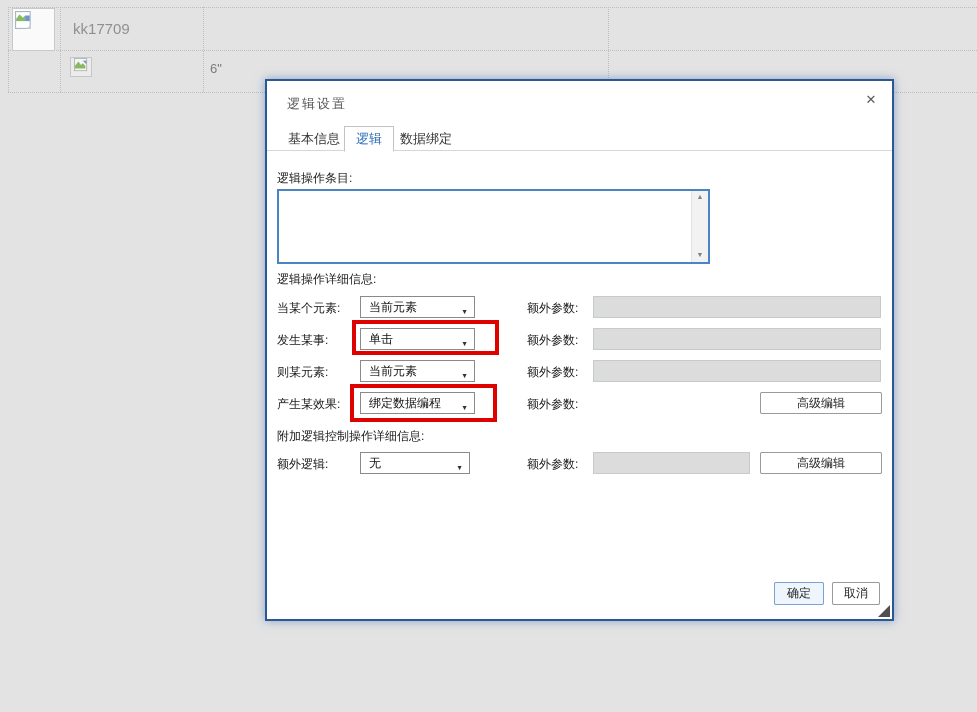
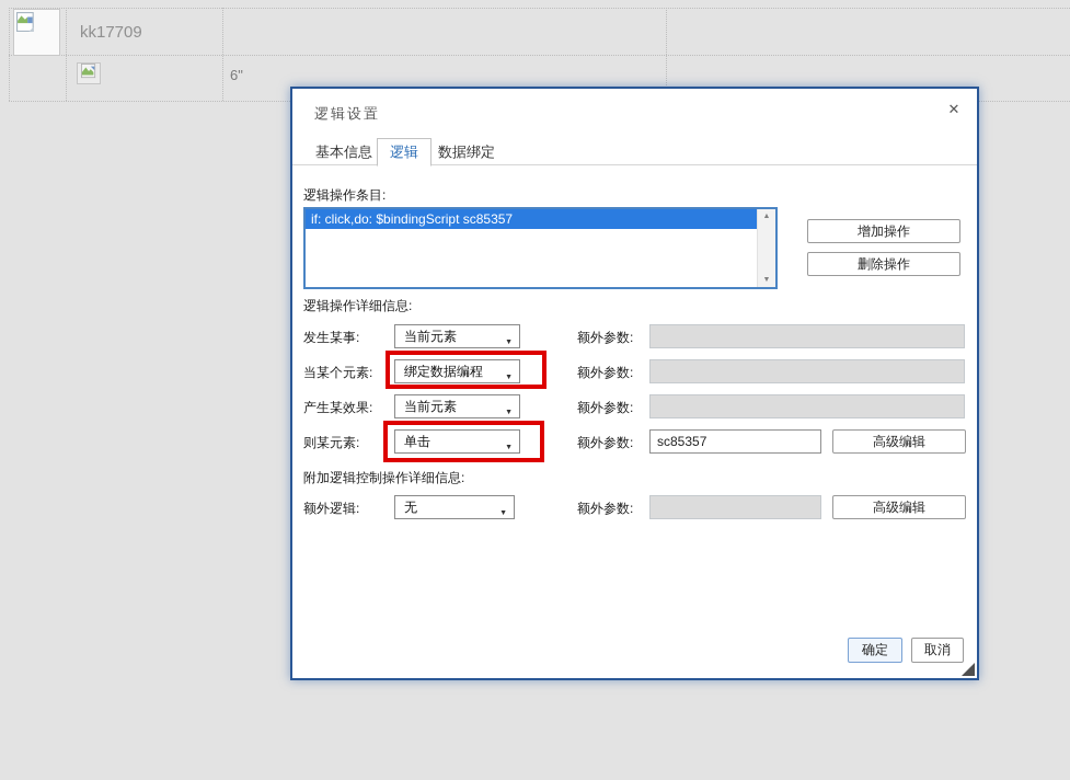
  kk17709
  6"
  逻辑设置
  ✕
  基本信息
  逻辑
  数据绑定
  逻辑操作条目:
+ if: click,do: $bindingScript sc85357
+ 增加操作
+ 删除操作
  逻辑操作详细信息:
- 当某个元素:
+ 发生某事:
  当前元素
  额外参数:
- 发生某事:
+ 当某个元素:
- 单击
+ 绑定数据编程
  额外参数:
- 则某元素:
+ 产生某效果:
  当前元素
  额外参数:
- 产生某效果:
+ 则某元素:
- 绑定数据编程
+ 单击
  额外参数:
+ sc85357
  高级编辑
  附加逻辑控制操作详细信息:
  额外逻辑:
  无
  额外参数:
  高级编辑
  确定
  取消
